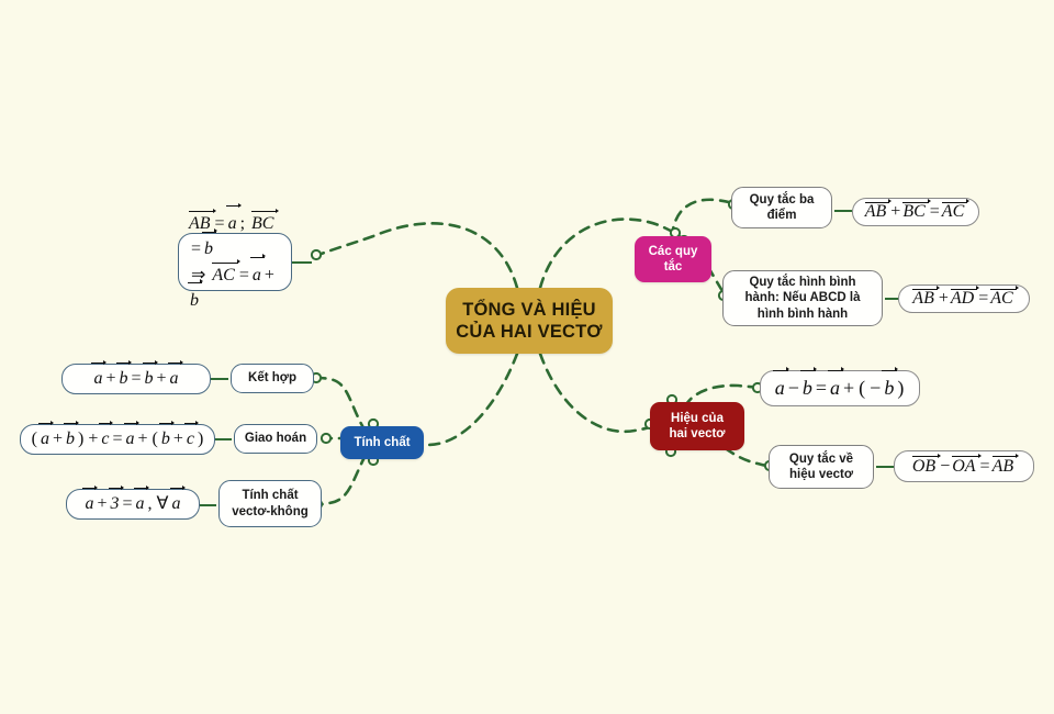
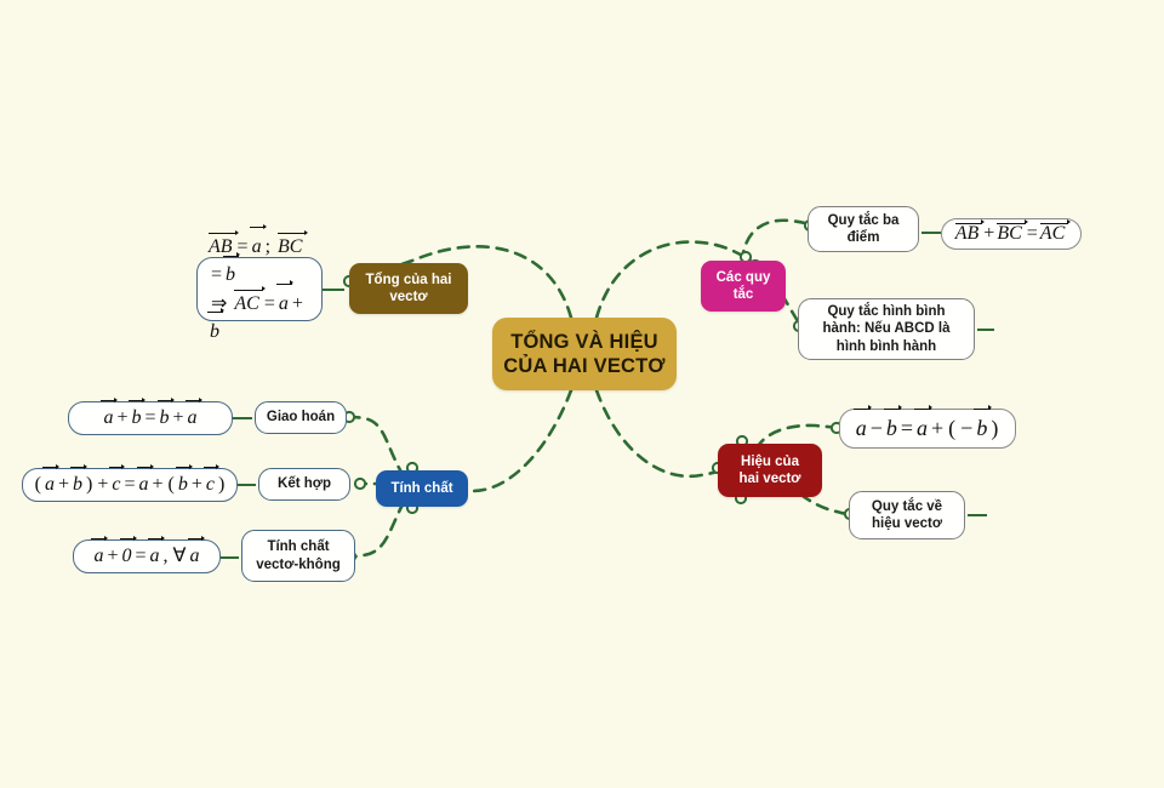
  TỔNG VÀ HIỆU
  CỦA HAI VECTƠ
+ Tổng của hai
+ vectơ
  AB = a ; BC= b
  ⇒ AC = a +b
  Các quy
  tắc
  Quy tắc ba
  điểm
  AB +BC =AC
  Quy tắc hình bình
  hành: Nếu ABCD là
  hình bình hành
- AB +AD =AC
  Tính chất
- Kết hợp
+ Giao hoán
  a + b = b + a
- Giao hoán
+ Kết hợp
  ( a + b ) + c = a + ( b + c )
  Tính chất
  vectơ-không
- a + 3 = a , ∀ a
+ a + 0 = a , ∀ a
  Hiệu của
  hai vectơ
  a − b = a + ( − b )
  Quy tắc về
  hiệu vectơ
- OB −OA =AB
